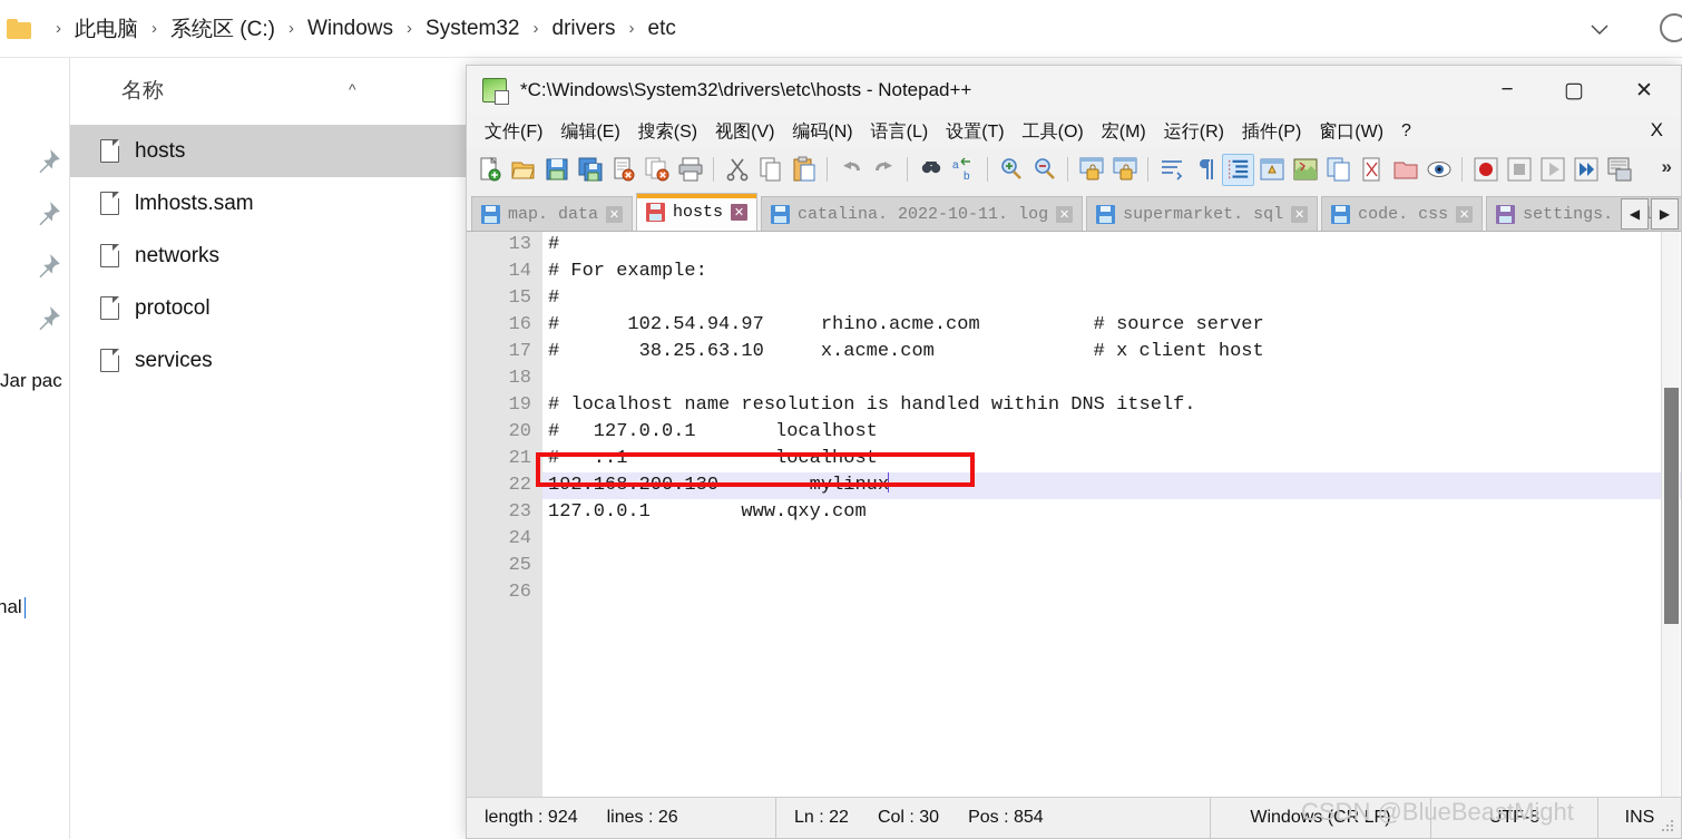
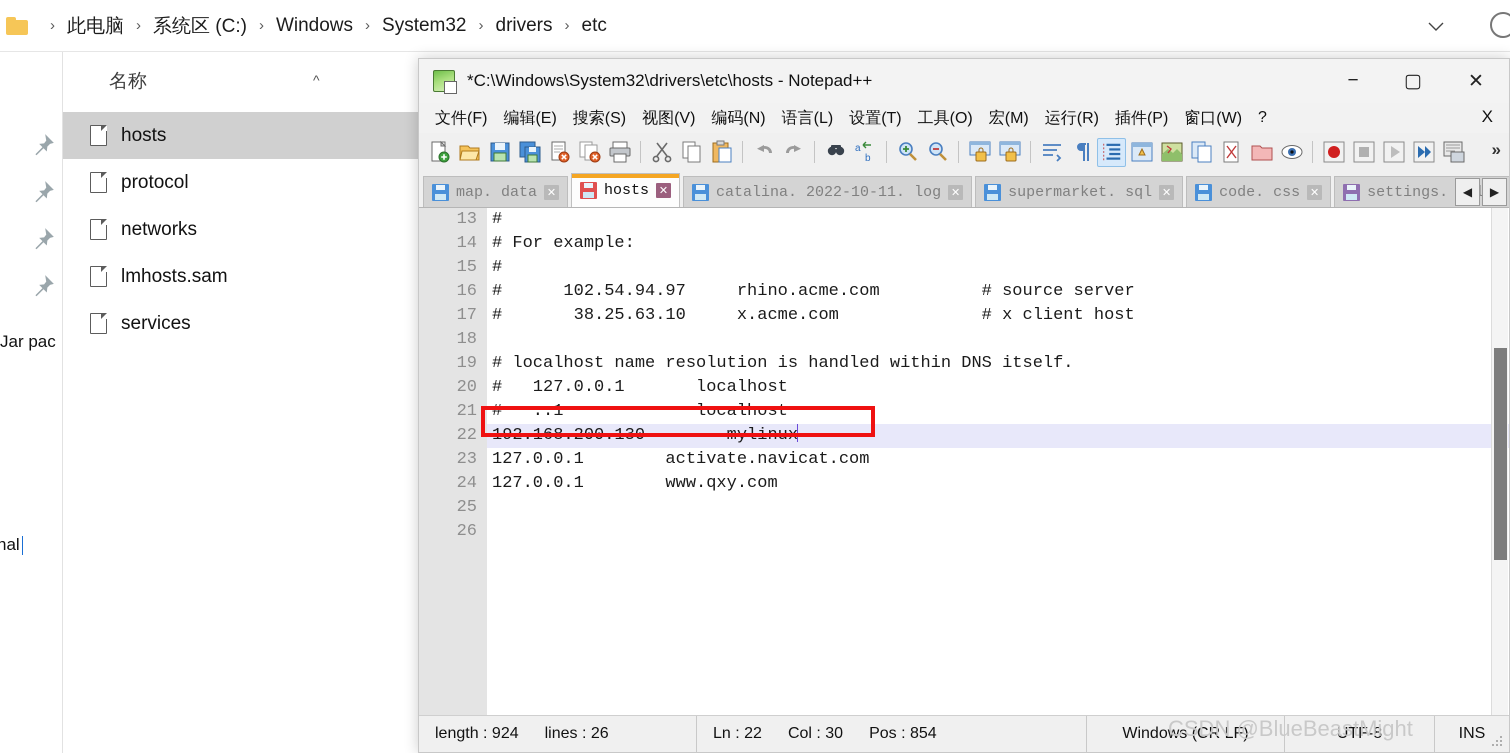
  ›
  此电脑
  ›
  系统区 (C:)
  ›
  Windows
  ›
  System32
  ›
  drivers
  ›
  etc
  名称
  ^
  hosts
- lmhosts.sam
+ protocol
  networks
- protocol
+ lmhosts.sam
  services
  Jar pac
  nal
  *C:\Windows\System32\drivers\etc\hosts - Notepad++
  −
  ▢
  ✕
  文件(F)
  编辑(E)
  搜索(S)
  视图(V)
  编码(N)
  语言(L)
  设置(T)
  工具(O)
  宏(M)
  运行(R)
  插件(P)
  窗口(W)
  ?
  X
  a
  b
  »
  map. data
  ✕
  hosts
  ✕
  catalina. 2022-10-11. log
  ✕
  supermarket. sql
  ✕
  code. css
  ✕
  settings.
  ◀
  ▶
  13
  14
  15
  16
  17
  18
  19
  20
  21
  22
  23
  24
  25
  26
  #
  # For example:
  #
  # 102.54.94.97 rhino.acme.com # source server
  # 38.25.63.10 x.acme.com # x client host
  # localhost name resolution is handled within DNS itself.
  # 127.0.0.1 localhost
  # ::1 localhost
  192.168.200.130 mylinux
+ 127.0.0.1 activate.navicat.com
  127.0.0.1 www.qxy.com
  length : 924
  lines : 26
  Ln : 22
  Col : 30
  Pos : 854
  Windows (CR LF)
  UTF-8
  INS
  CSDN @BlueBeastMight
